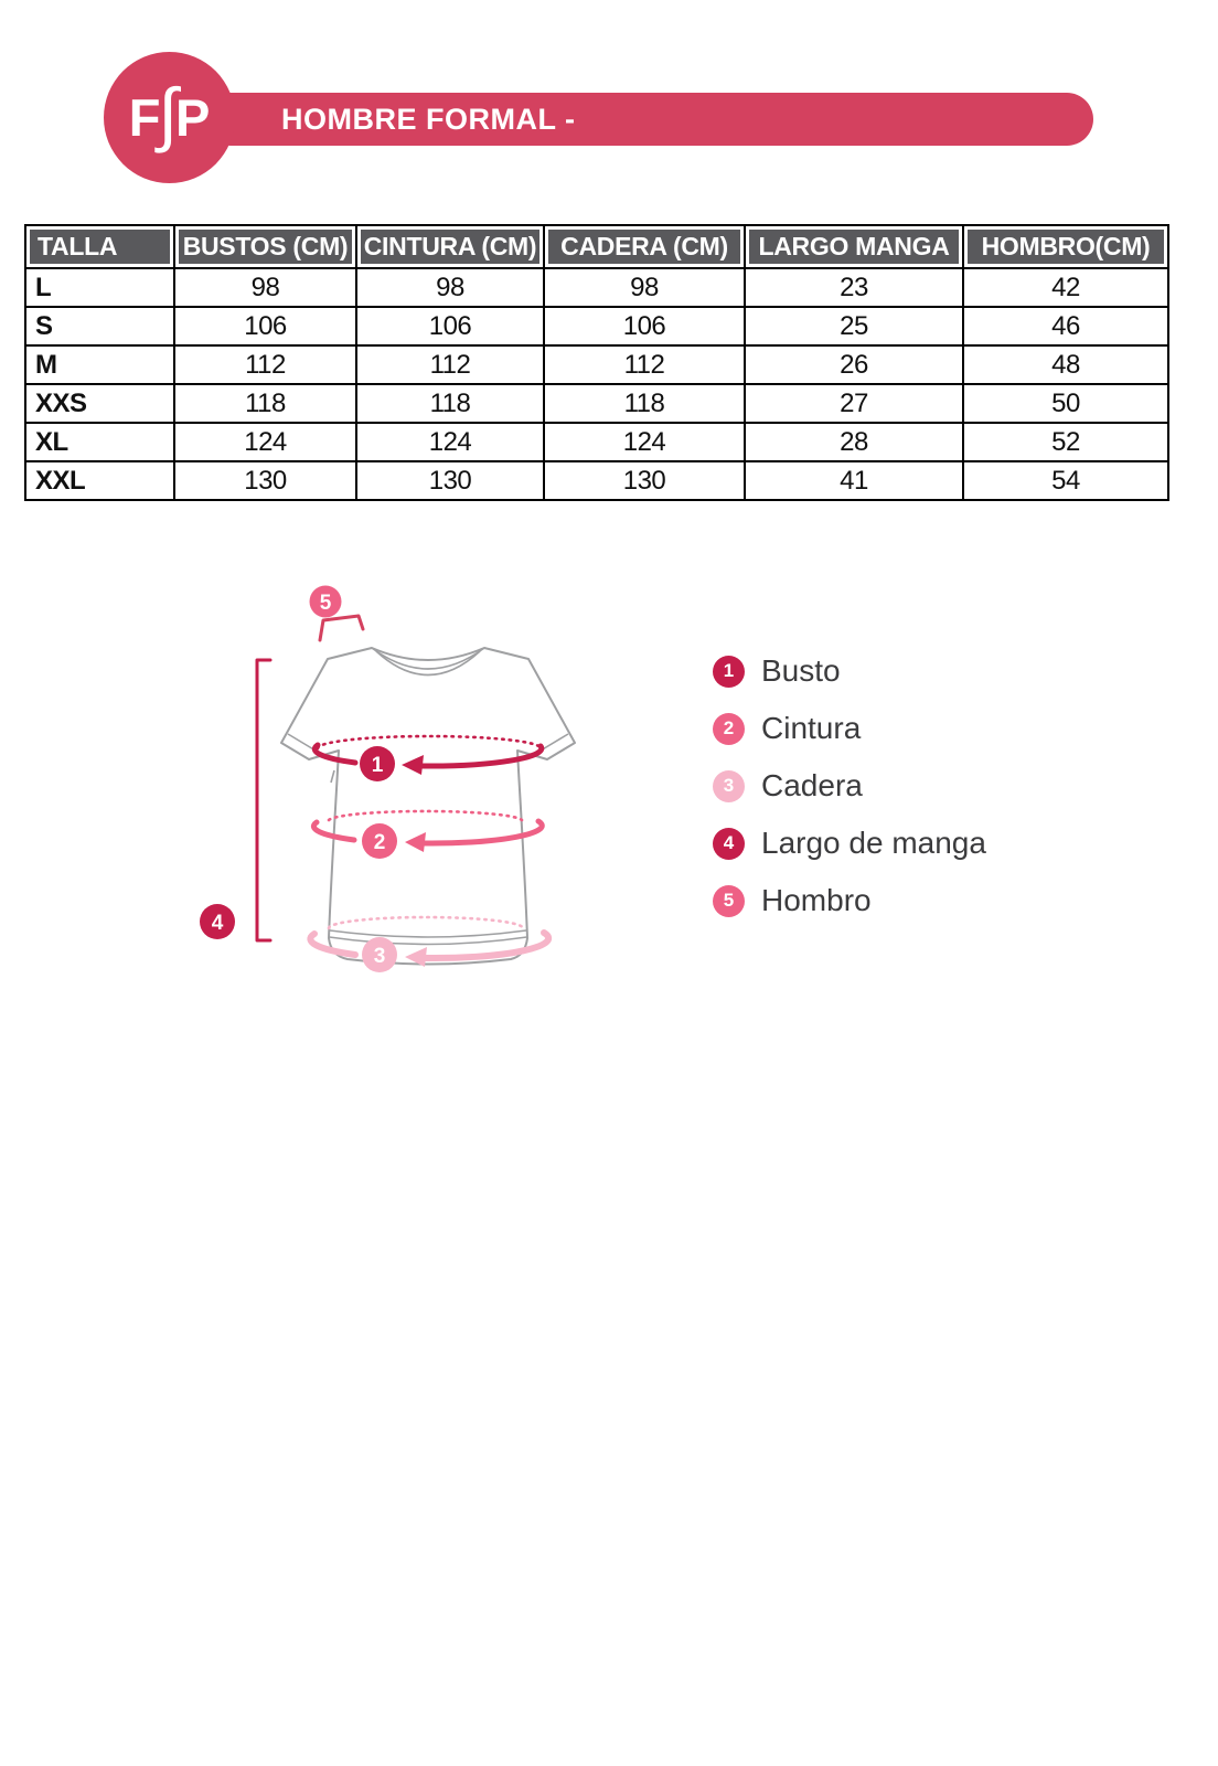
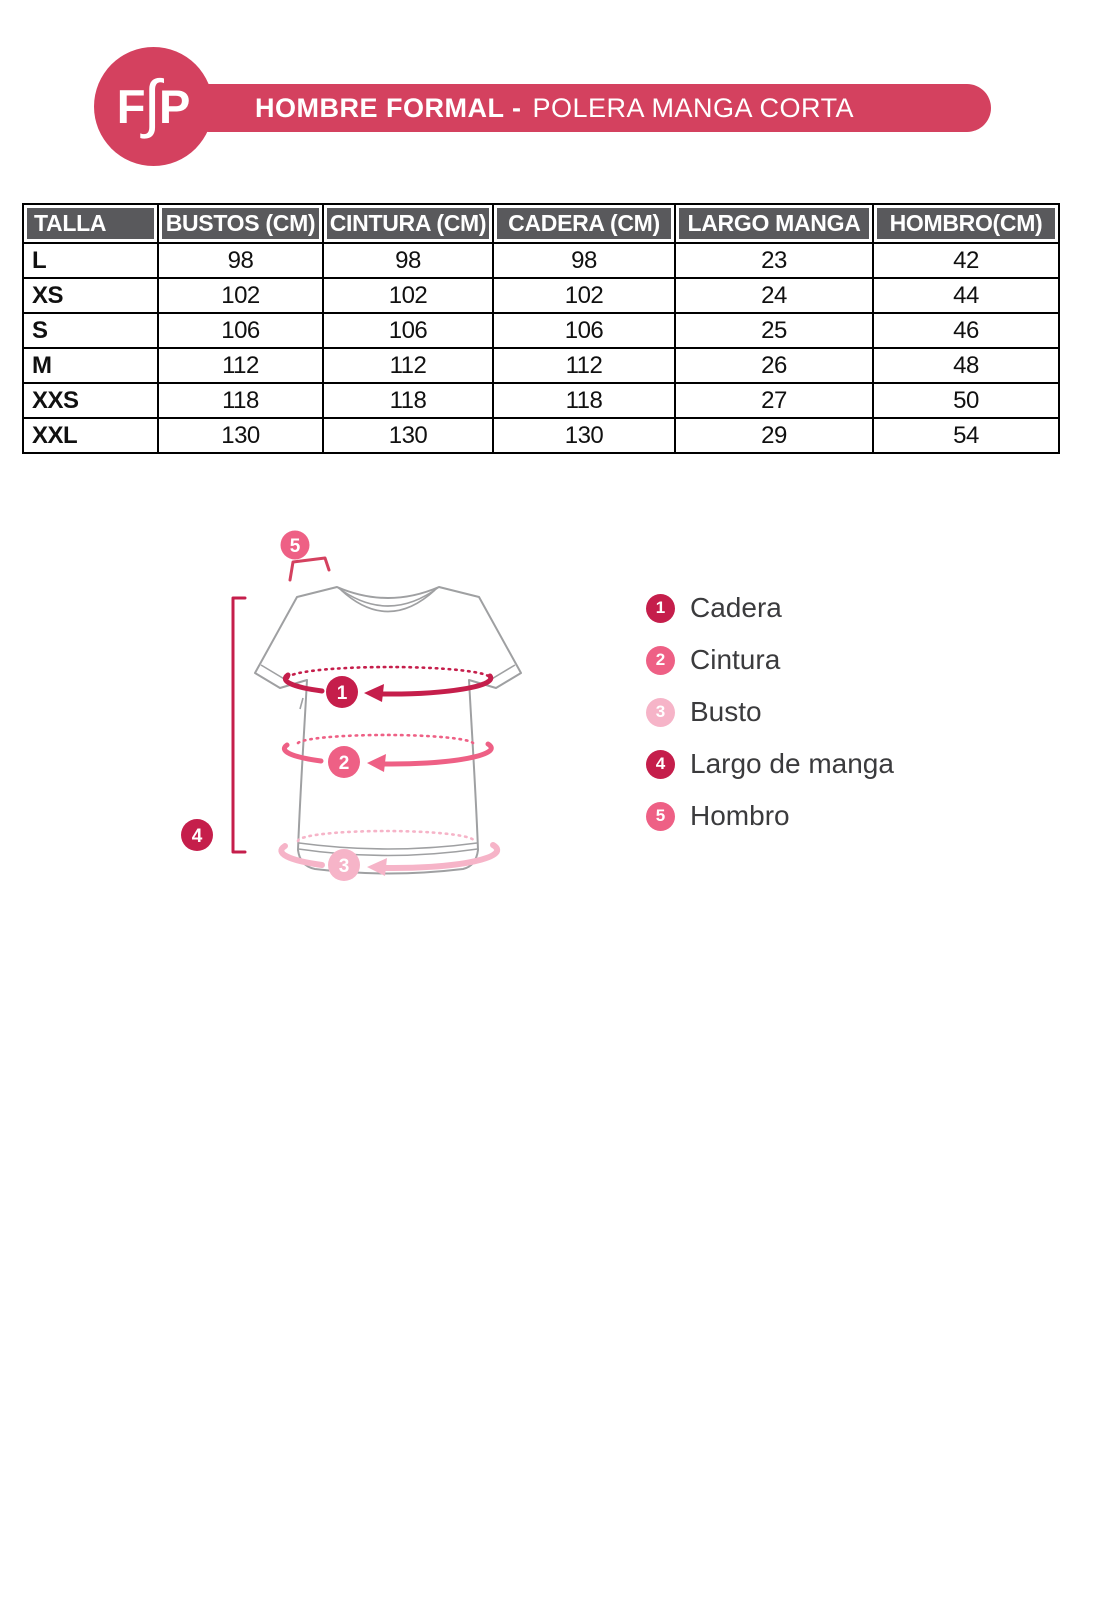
  HOMBRE FORMAL -
+ POLERA MANGA CORTA
  F
  ∫
  P
  TALLA	BUSTOS (CM)	CINTURA (CM)	CADERA (CM)	LARGO MANGA	HOMBRO(CM)
  L	98	98	98	23	42
+ XS	102	102	102	24	44
  S	106	106	106	25	46
  M	112	112	112	26	48
  XXS	118	118	118	27	50
- XL	124	124	124	28	52
- XXL	130	130	130	41	54
+ XXL	130	130	130	29	54
  1
  2
  3
  4
  5
  1
- Busto
+ Cadera
  2
  Cintura
  3
- Cadera
+ Busto
  4
  Largo de manga
  5
  Hombro
